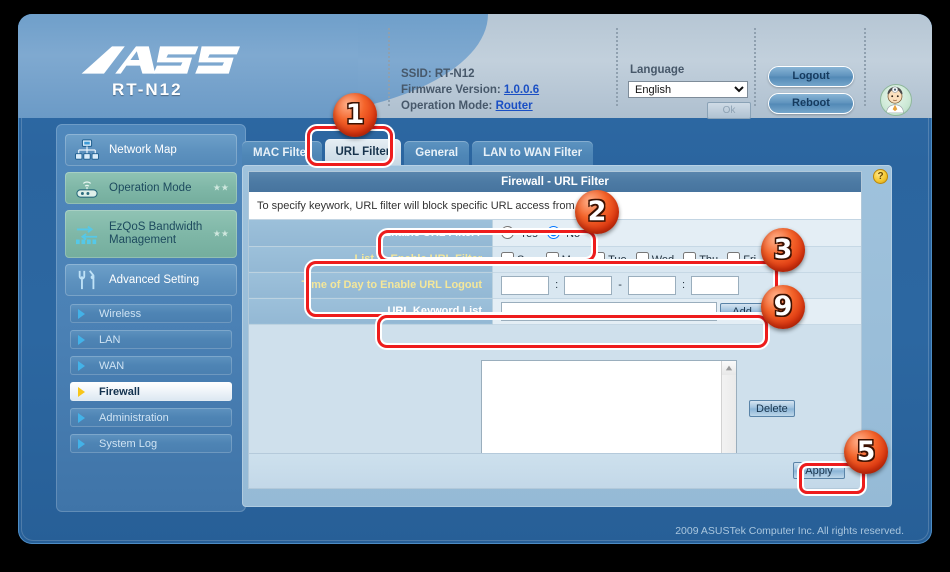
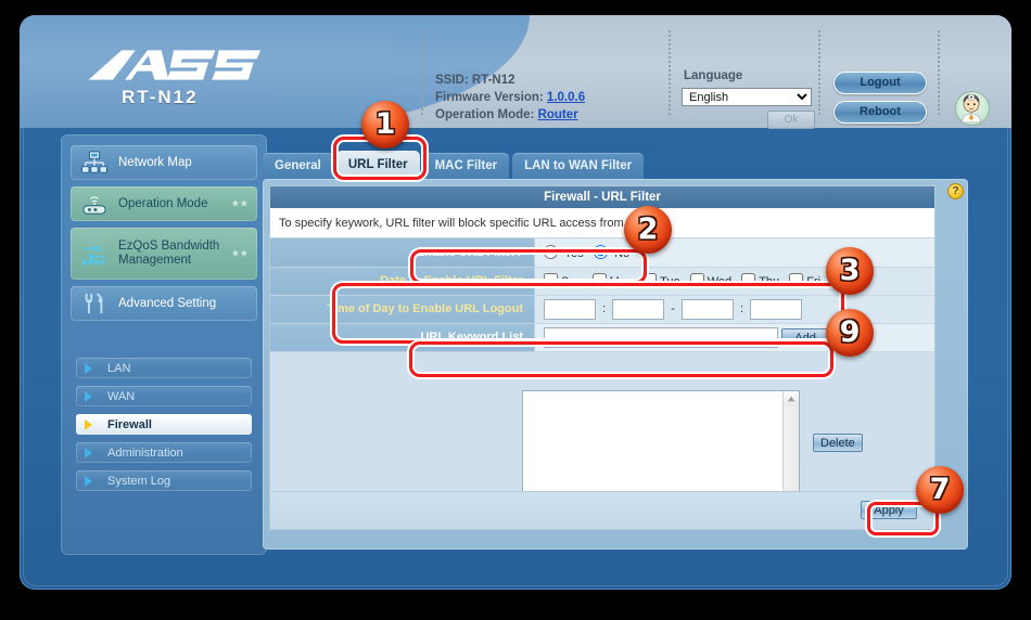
  RT-N12
  SSID: RT-N12
  Firmware Version: 1.0.0.6
  Operation Mode: Router
  Language
  English
  Ok
  Logout
  Reboot
  Network Map
  Operation Mode
  ★★
  EzQoS Bandwidth Management
  ★★
  Advanced Setting
- Wireless
  LAN
  WAN
  Firewall
  Administration
  System Log
- MAC Filter
+ General
  URL Filter
- General
+ MAC Filter
  LAN to WAN Filter
  ?
  Firewall - URL Filter
  To specify keywork, URL filter will block specific URL access from
  Enable URL Filter?	Yes No
- List to Enable URL Filter	Sun Mon Tue Wed Thu Fri
+ Date to Enable URL Filter	Sun Mon Tue Wed Thu Fri
  Time of Day to Enable URL Logout	: - :
  URL Keyword List	Add
  Delete
  Apply
- 2009 ASUSTek Computer Inc. All rights reserved.
  1
  2
  3
  9
- 5
+ 7
